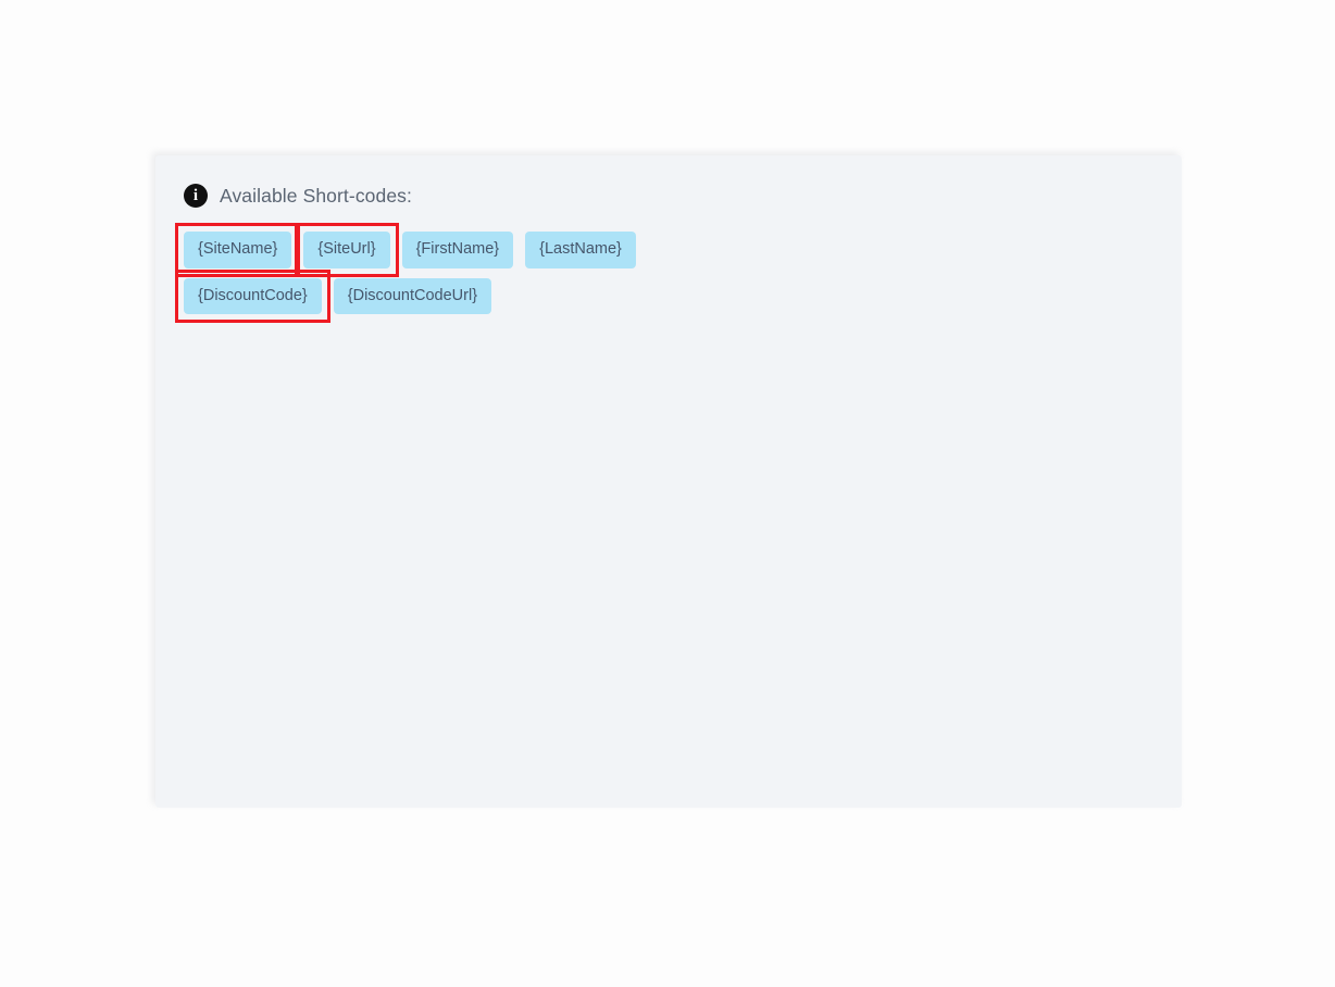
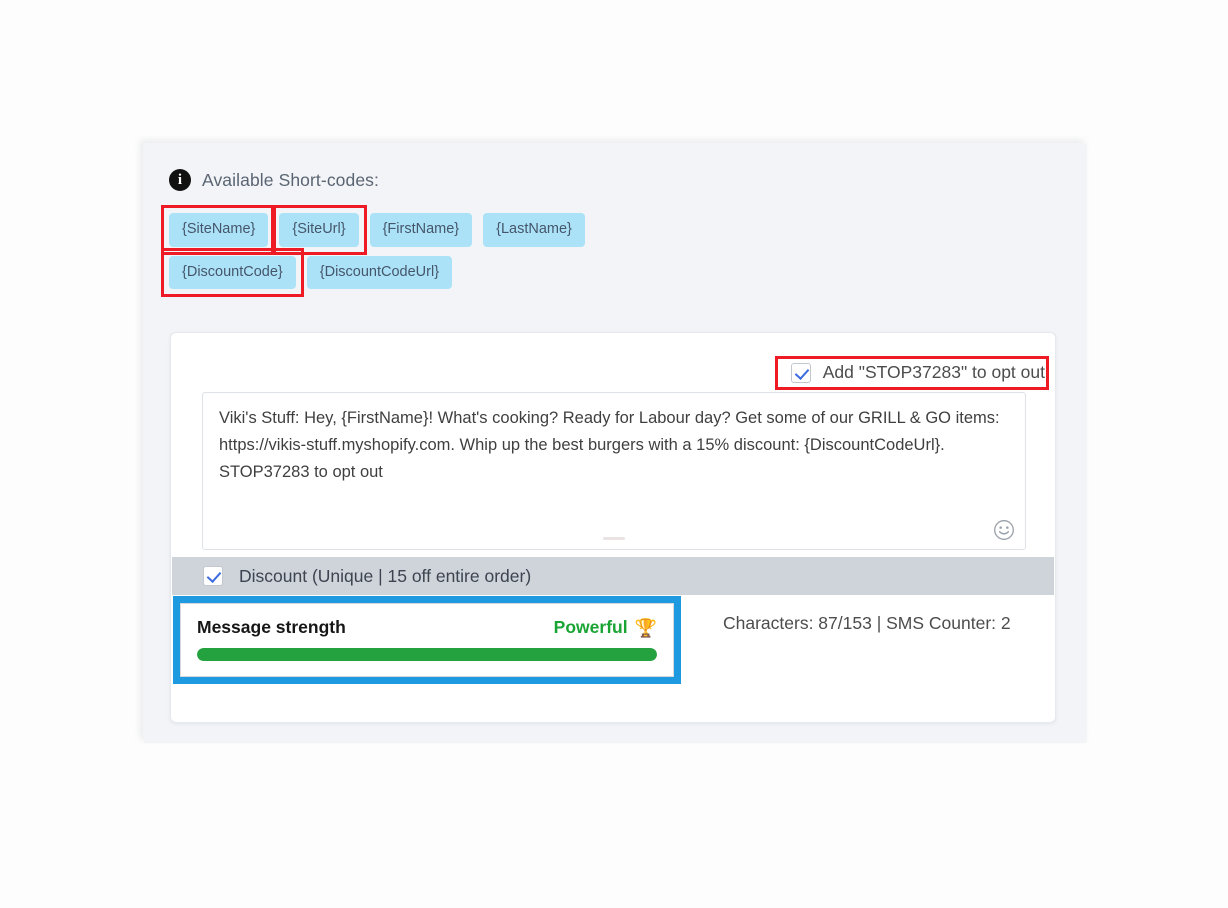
  i
  Available Short-codes:
  {SiteName}
  {SiteUrl}
  {FirstName}
  {LastName}
  {DiscountCode}
  {DiscountCodeUrl}
+ Add "STOP37283" to opt out
+ Viki's Stuff: Hey, {FirstName}! What's cooking? Ready for Labour day? Get some of our GRILL & GO items: https://vikis-stuff.myshopify.com. Whip up the best burgers with a 15% discount: {DiscountCodeUrl}. STOP37283 to opt out
+ Discount (Unique | 15 off entire order)
+ Message strength
+ Powerful
+ 🏆
+ Characters: 87/153 | SMS Counter: 2
